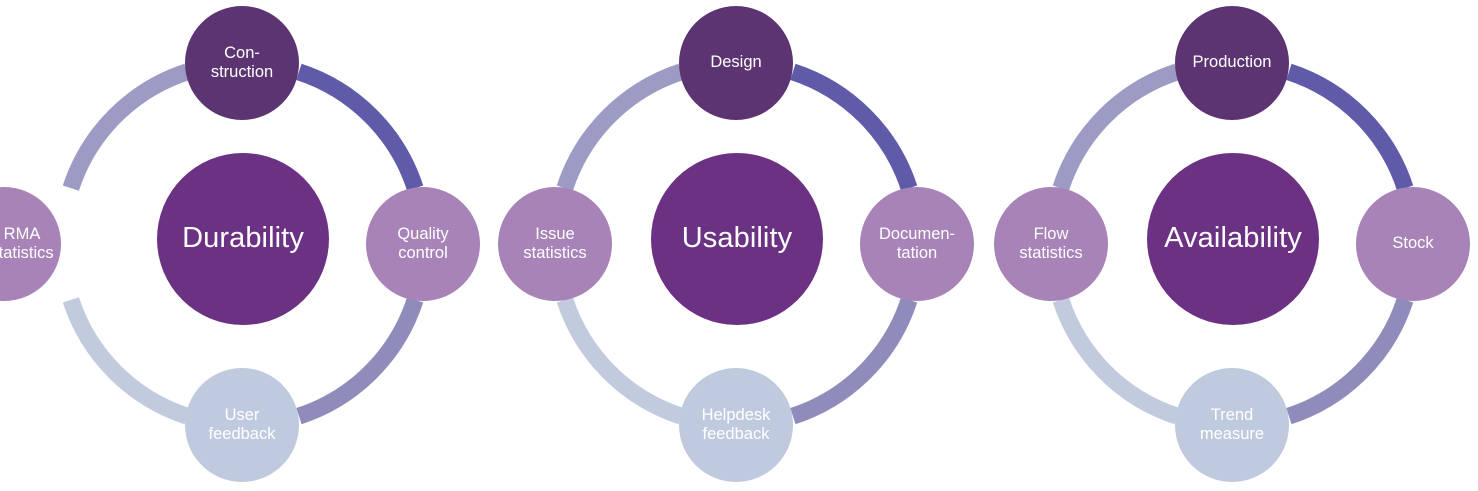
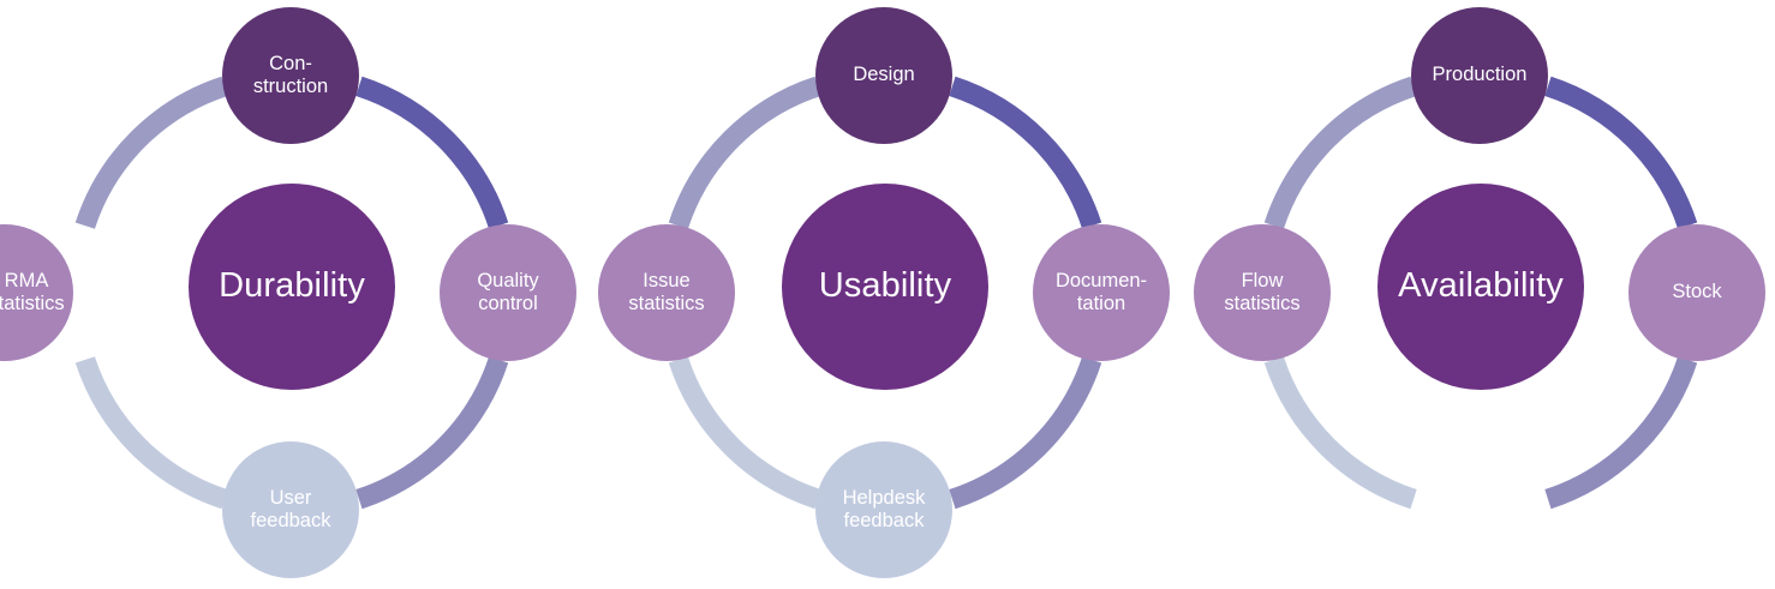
  Durability
  Con-
  struction
  Quality
  control
  User
  feedback
  RMA
  tatistics
  Usability
  Design
  Documen-
  tation
  Helpdesk
  feedback
  Issue
  statistics
  Availability
  Production
  Stock
- Trend
- measure
  Flow
  statistics
